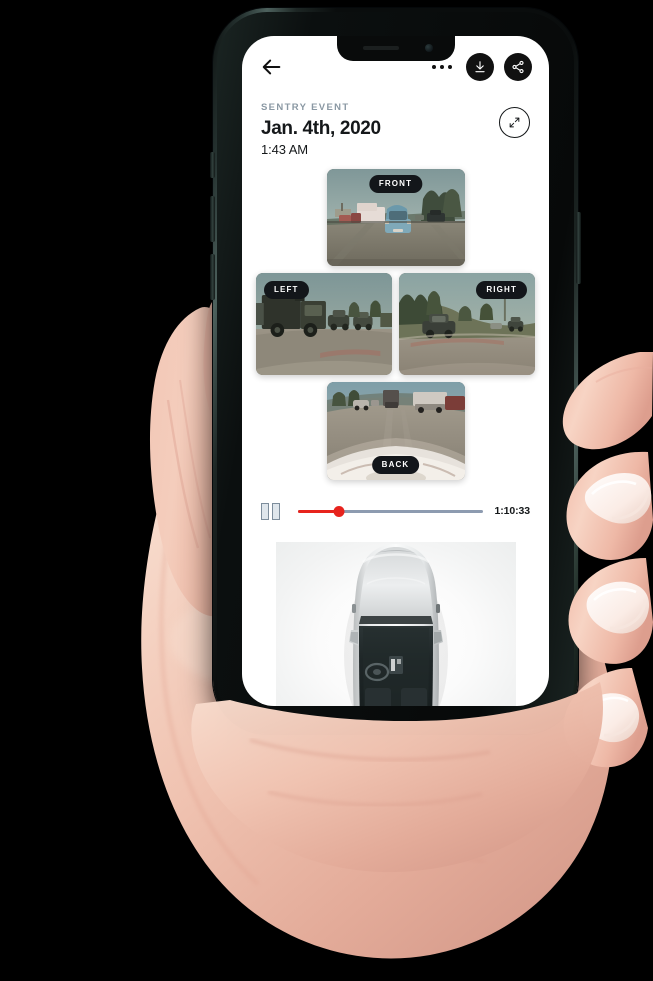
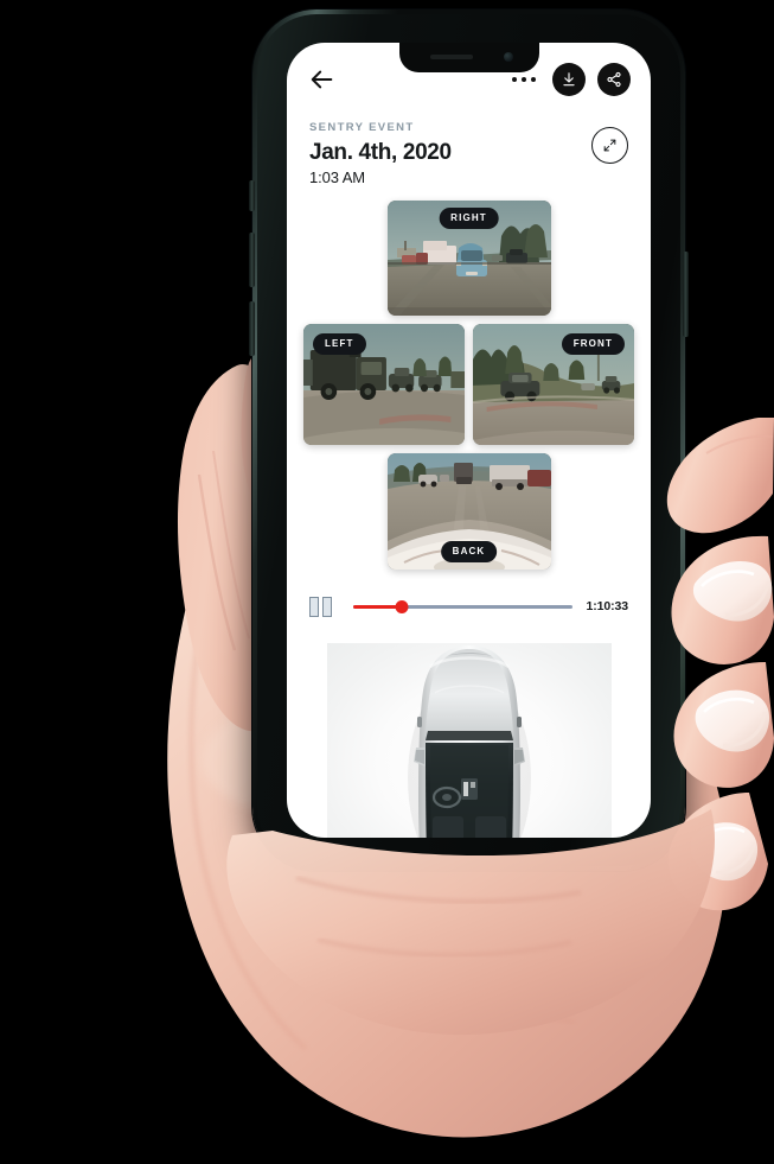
  SENTRY EVENT
  Jan. 4th, 2020
- 1:43 AM
+ 1:03 AM
- FRONT
+ RIGHT
  LEFT
- RIGHT
+ FRONT
  BACK
  1:10:33
